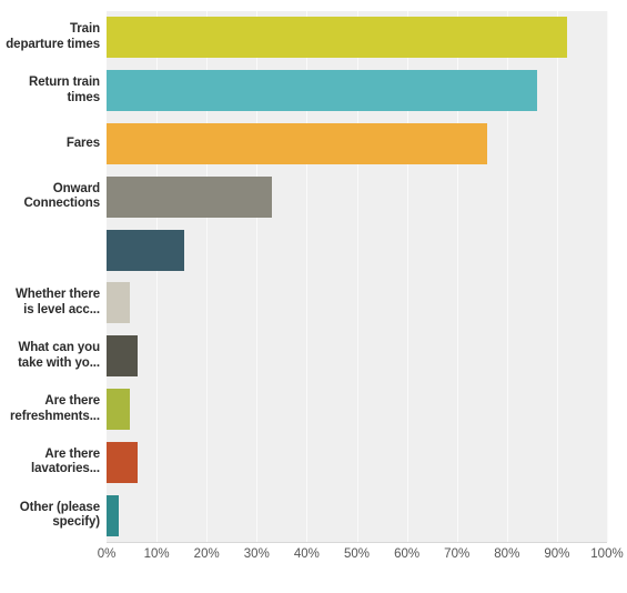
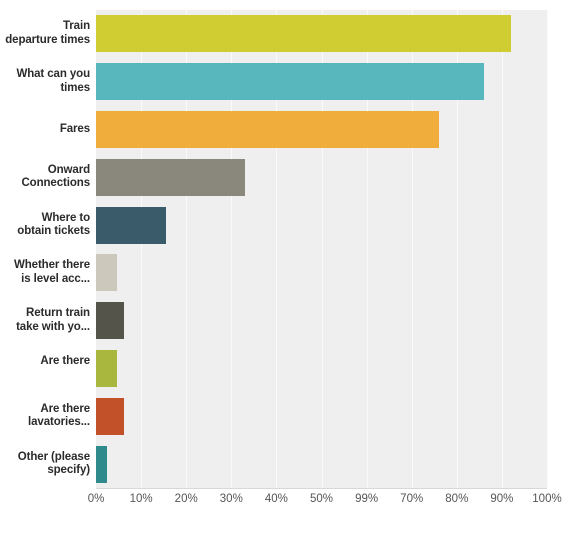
  Train
  departure times
- Return train
+ What can you
  times
  Fares
  Onward
  Connections
+ Where to
+ obtain tickets
  Whether there
  is level acc...
- What can you
+ Return train
  take with yo...
  Are there
- refreshments...
  Are there
  lavatories...
  Other (please
  specify)
  0%
  10%
  20%
  30%
  40%
  50%
- 60%
+ 99%
  70%
  80%
  90%
  100%
